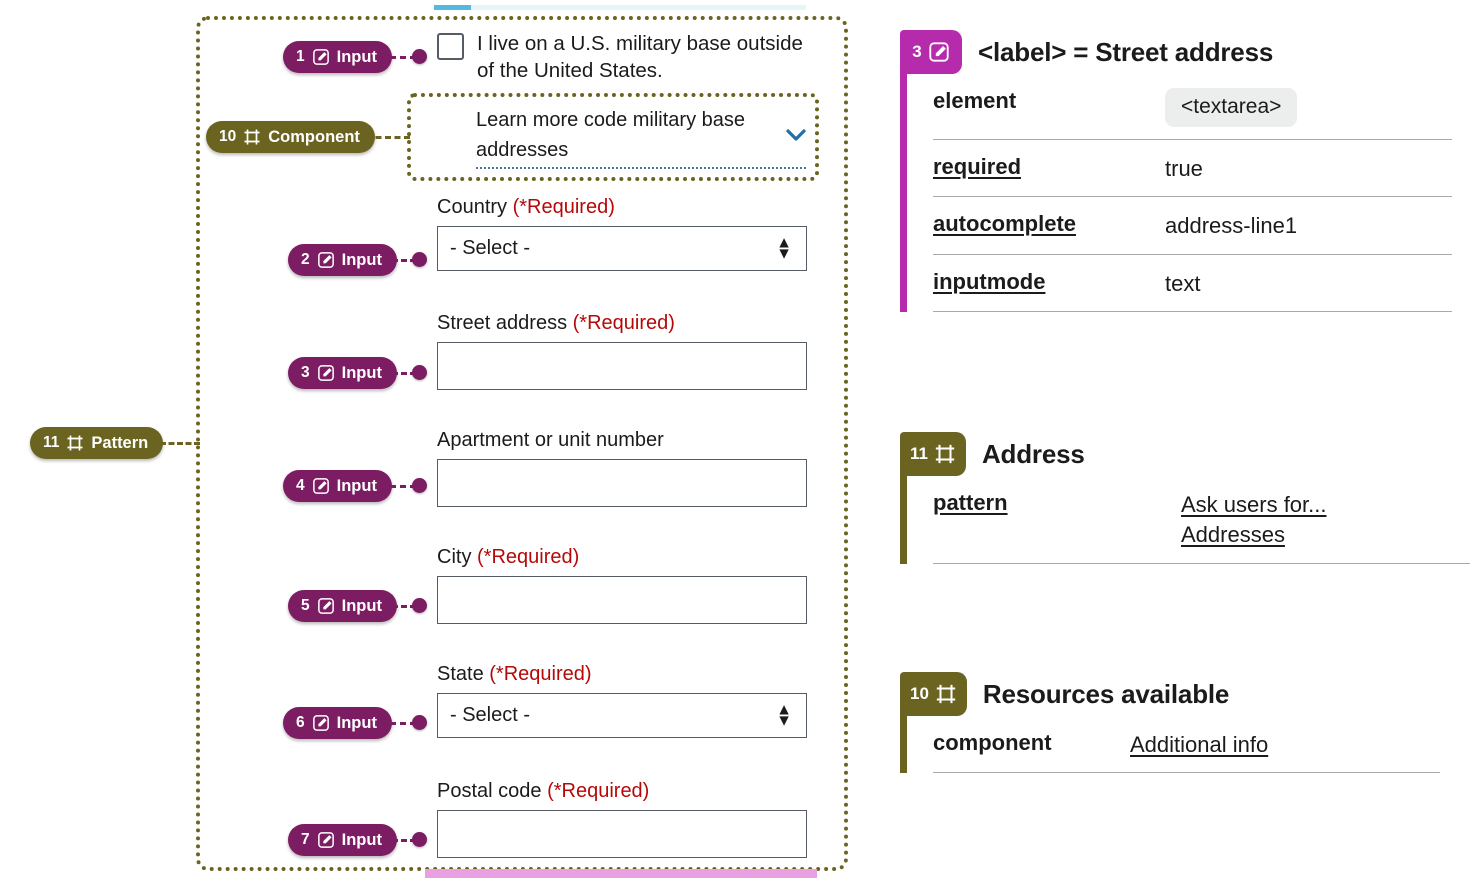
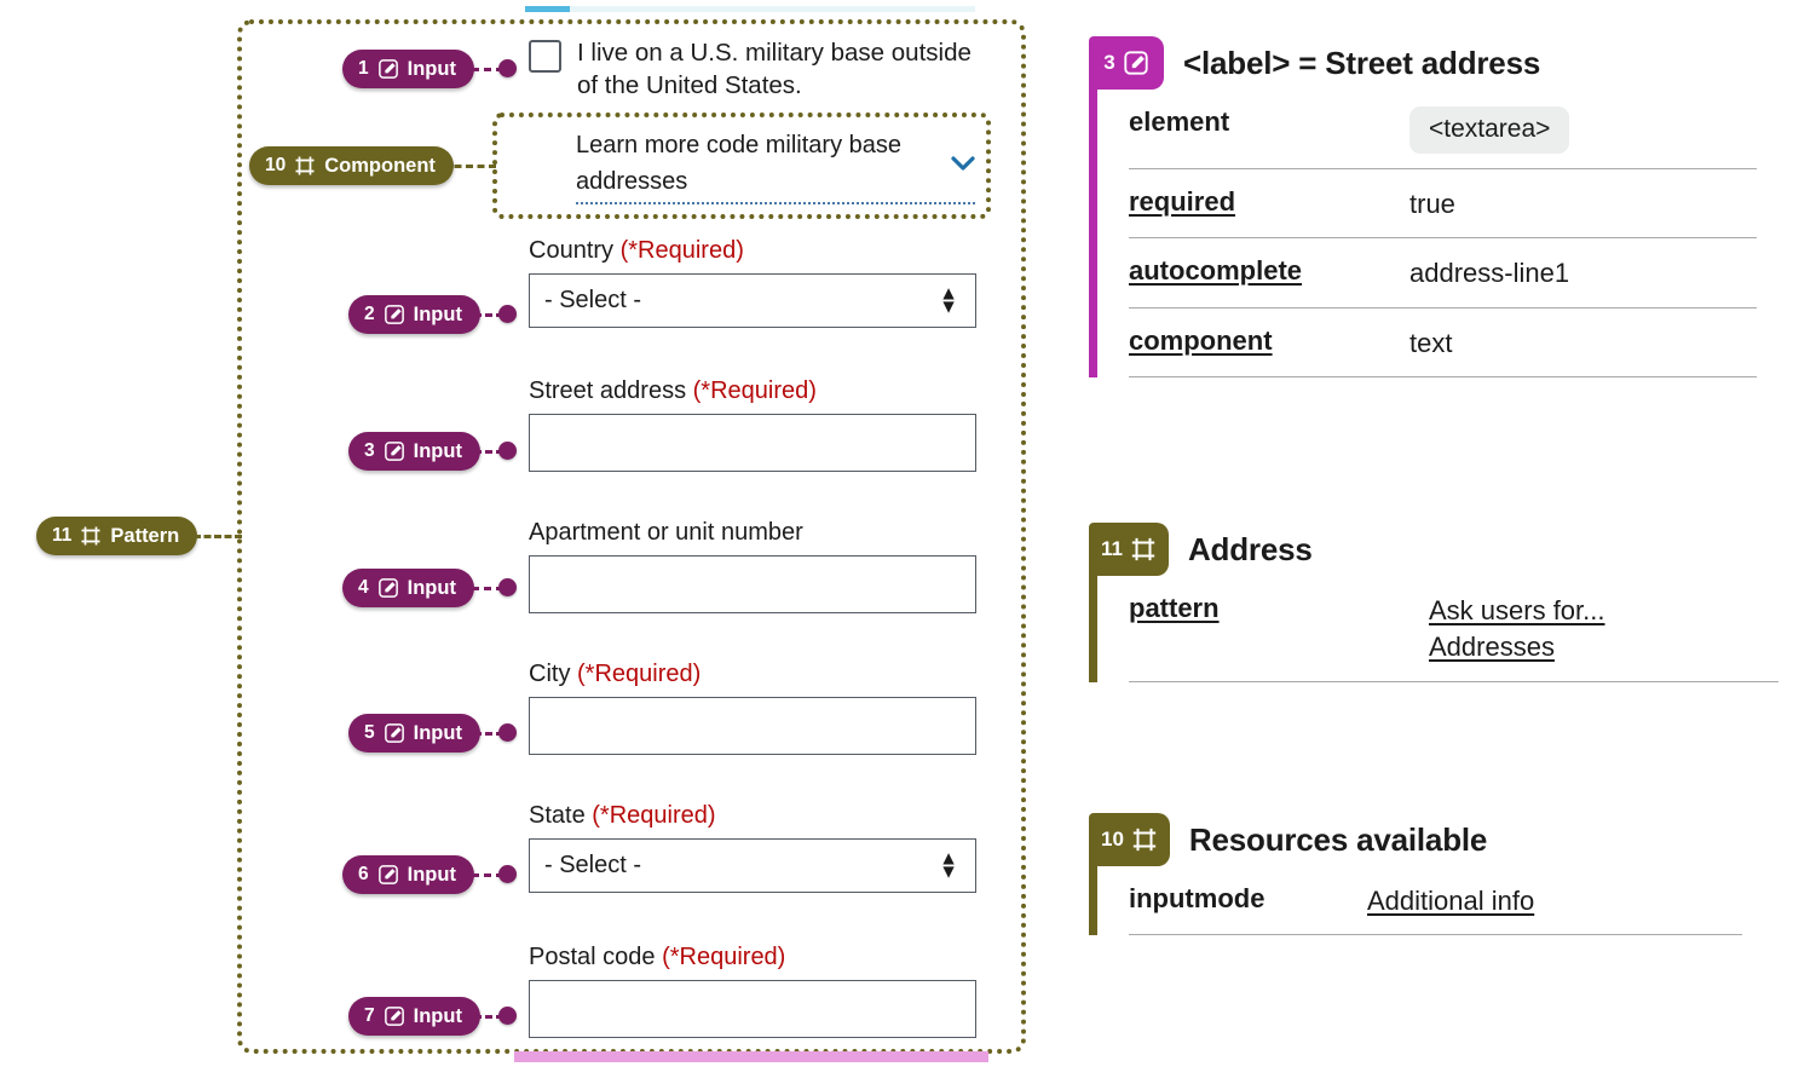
  I live on a U.S. military base outside of the United States.
  Learn more code military base addresses
  Country (*Required)
  - Select -
  ▲
  ▼
  Street address (*Required)
  Apartment or unit number
  City (*Required)
  State (*Required)
  - Select -
  ▲
  ▼
  Postal code (*Required)
  1
  Input
  10
  Component
  2
  Input
  3
  Input
  11
  Pattern
  4
  Input
  5
  Input
  6
  Input
  7
  Input
  3
  <label> = Street address
  element
  <textarea>
  required
  true
  autocomplete
  address-line1
- inputmode
+ component
  text
  11
  Address
  pattern
  Ask users for... Addresses
  10
  Resources available
- component
+ inputmode
  Additional info
